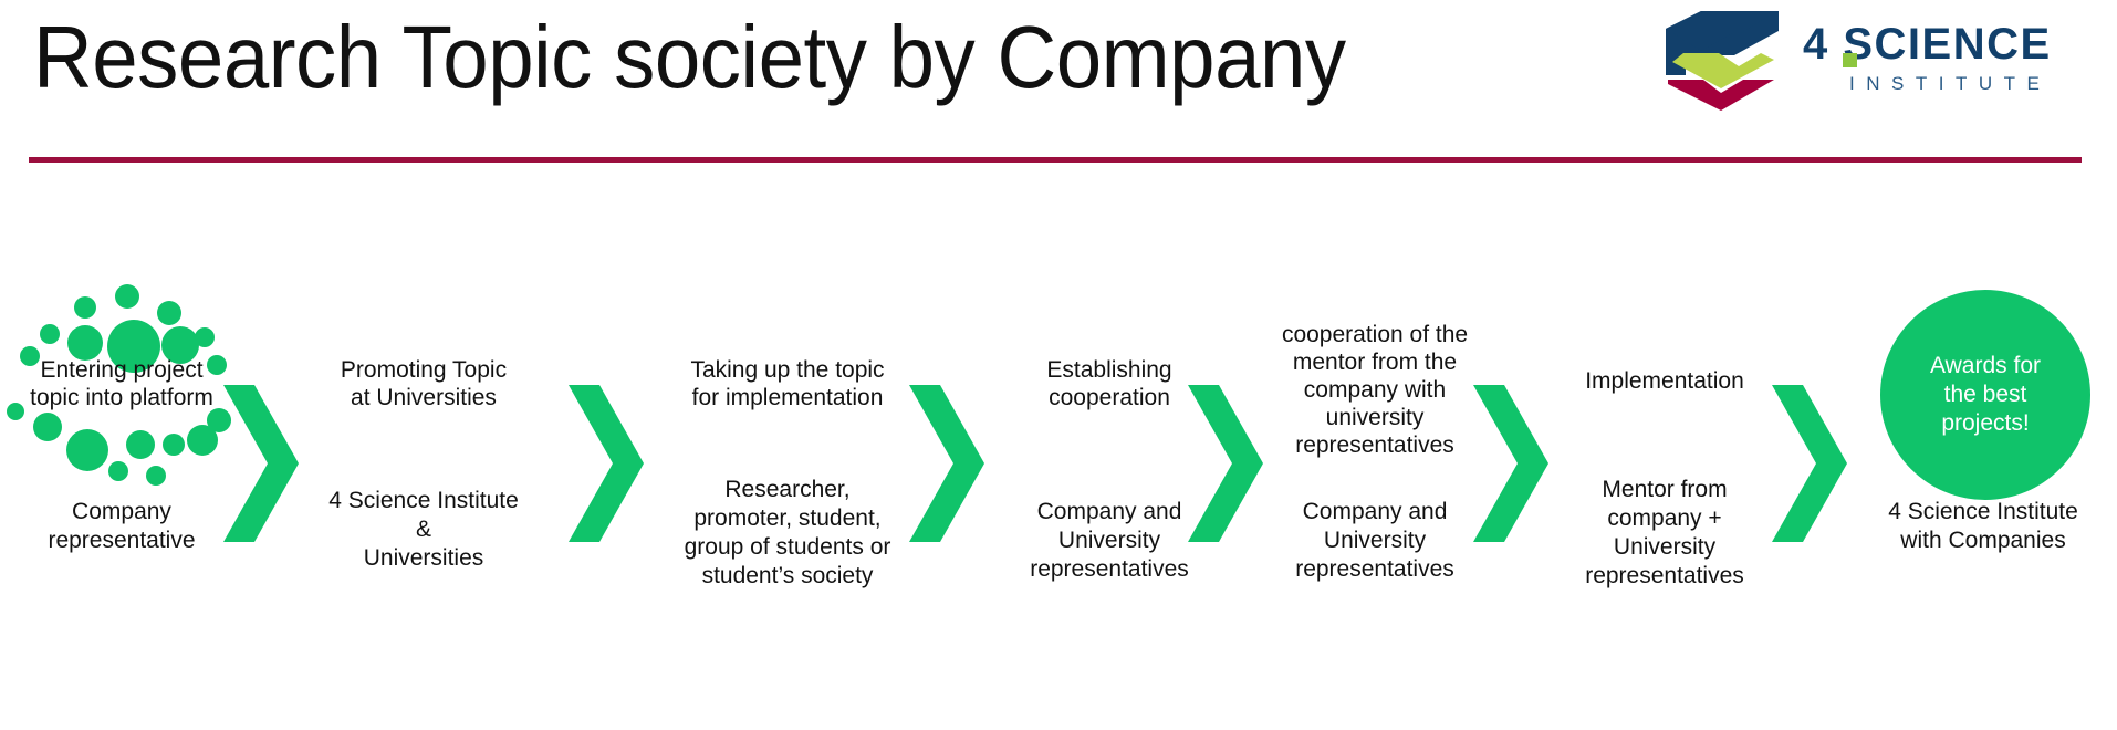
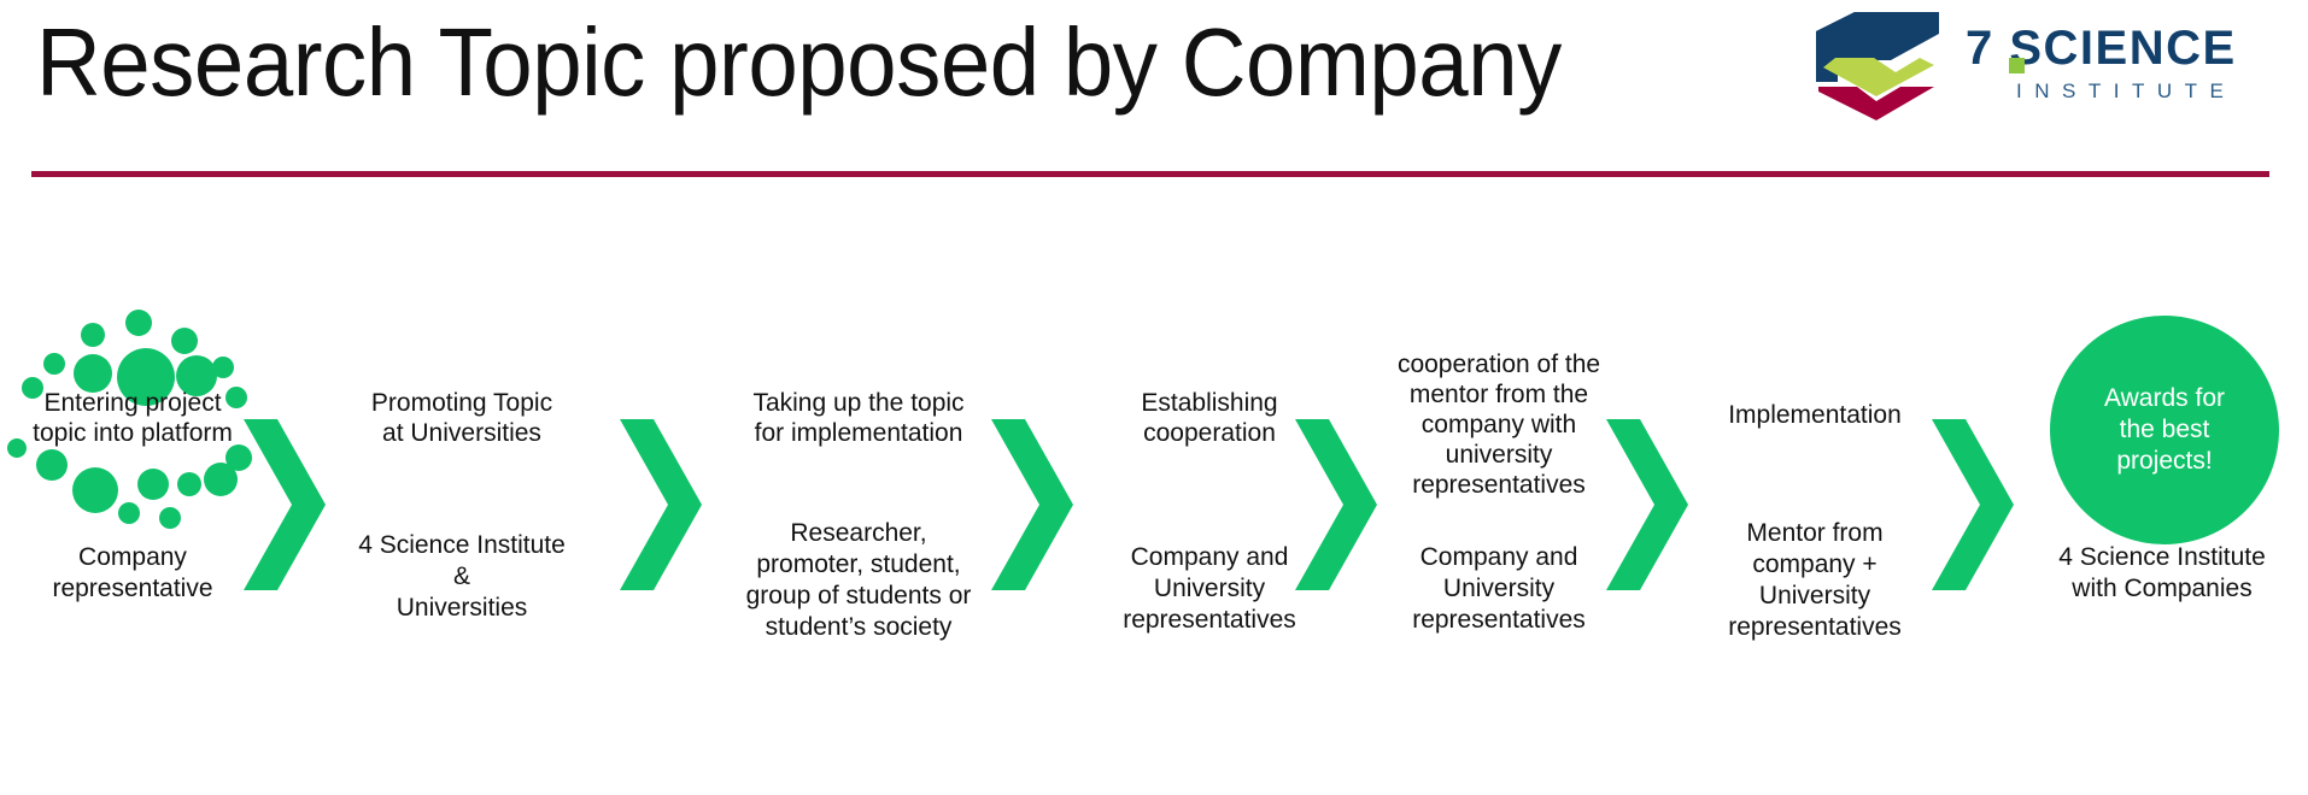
- Research Topic society by Company
+ Research Topic proposed by Company
- 4 SCIENCE
+ 7 SCIENCE
  INSTITUTE
  Entering project
  topic into platform
  Company
  representative
  Promoting Topic
  at Universities
  4 Science Institute
  &
  Universities
  Taking up the topic
  for implementation
  Researcher,
  promoter, student,
  group of students or
  student’s society
  Establishing
  cooperation
  Company and
  University
  representatives
  cooperation of the
  mentor from the
  company with
  university
  representatives
  Company and
  University
  representatives
  Implementation
  Mentor from
  company +
  University
  representatives
  Awards for
  the best
  projects!
  4 Science Institute
  with Companies
